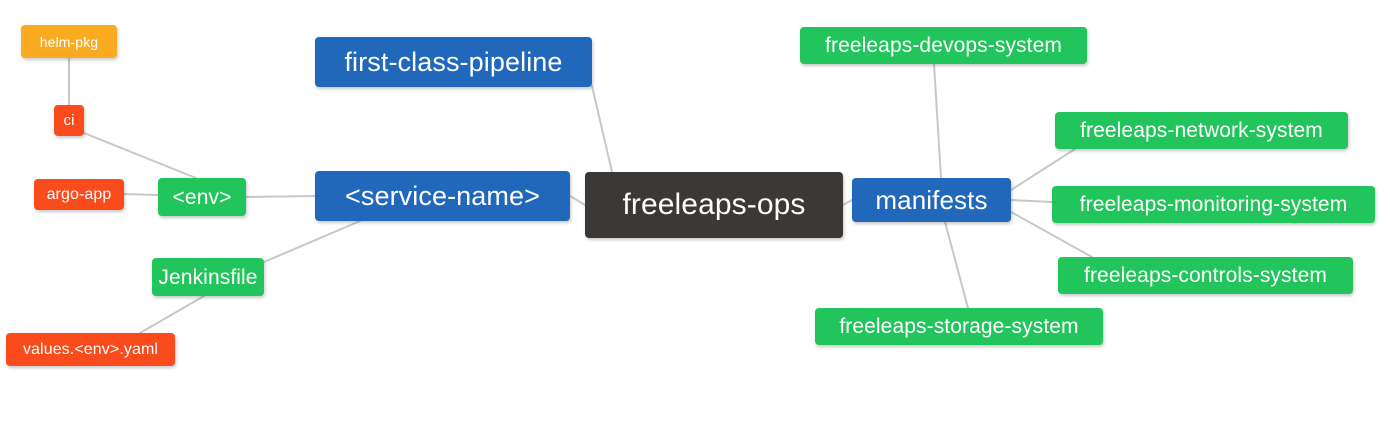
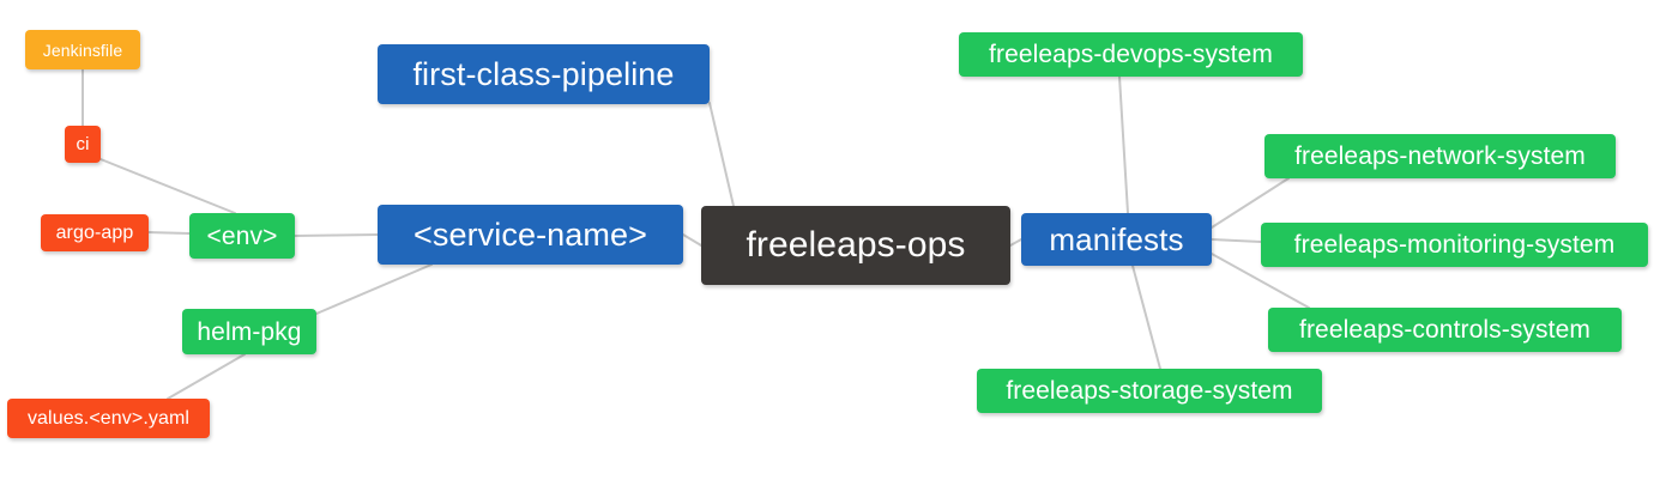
  freeleaps-ops
  <service-name>
  first-class-pipeline
  manifests
  <env>
- Jenkinsfile
+ helm-pkg
  ci
- helm-pkg
+ Jenkinsfile
  argo-app
  values.<env>.yaml
  freeleaps-devops-system
  freeleaps-network-system
  freeleaps-monitoring-system
  freeleaps-controls-system
  freeleaps-storage-system
